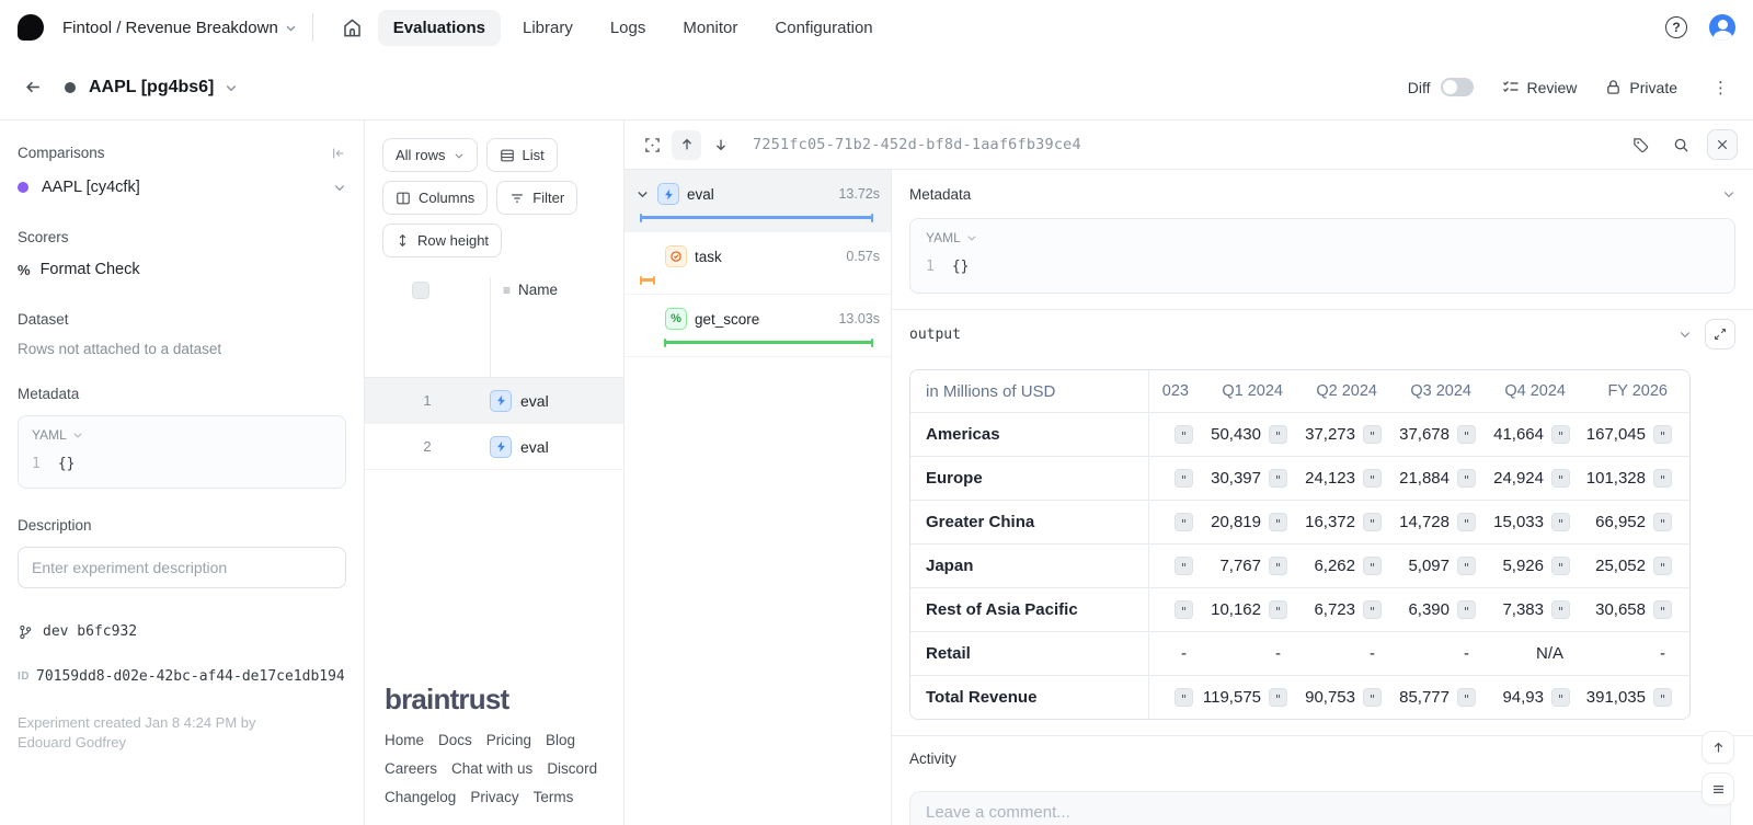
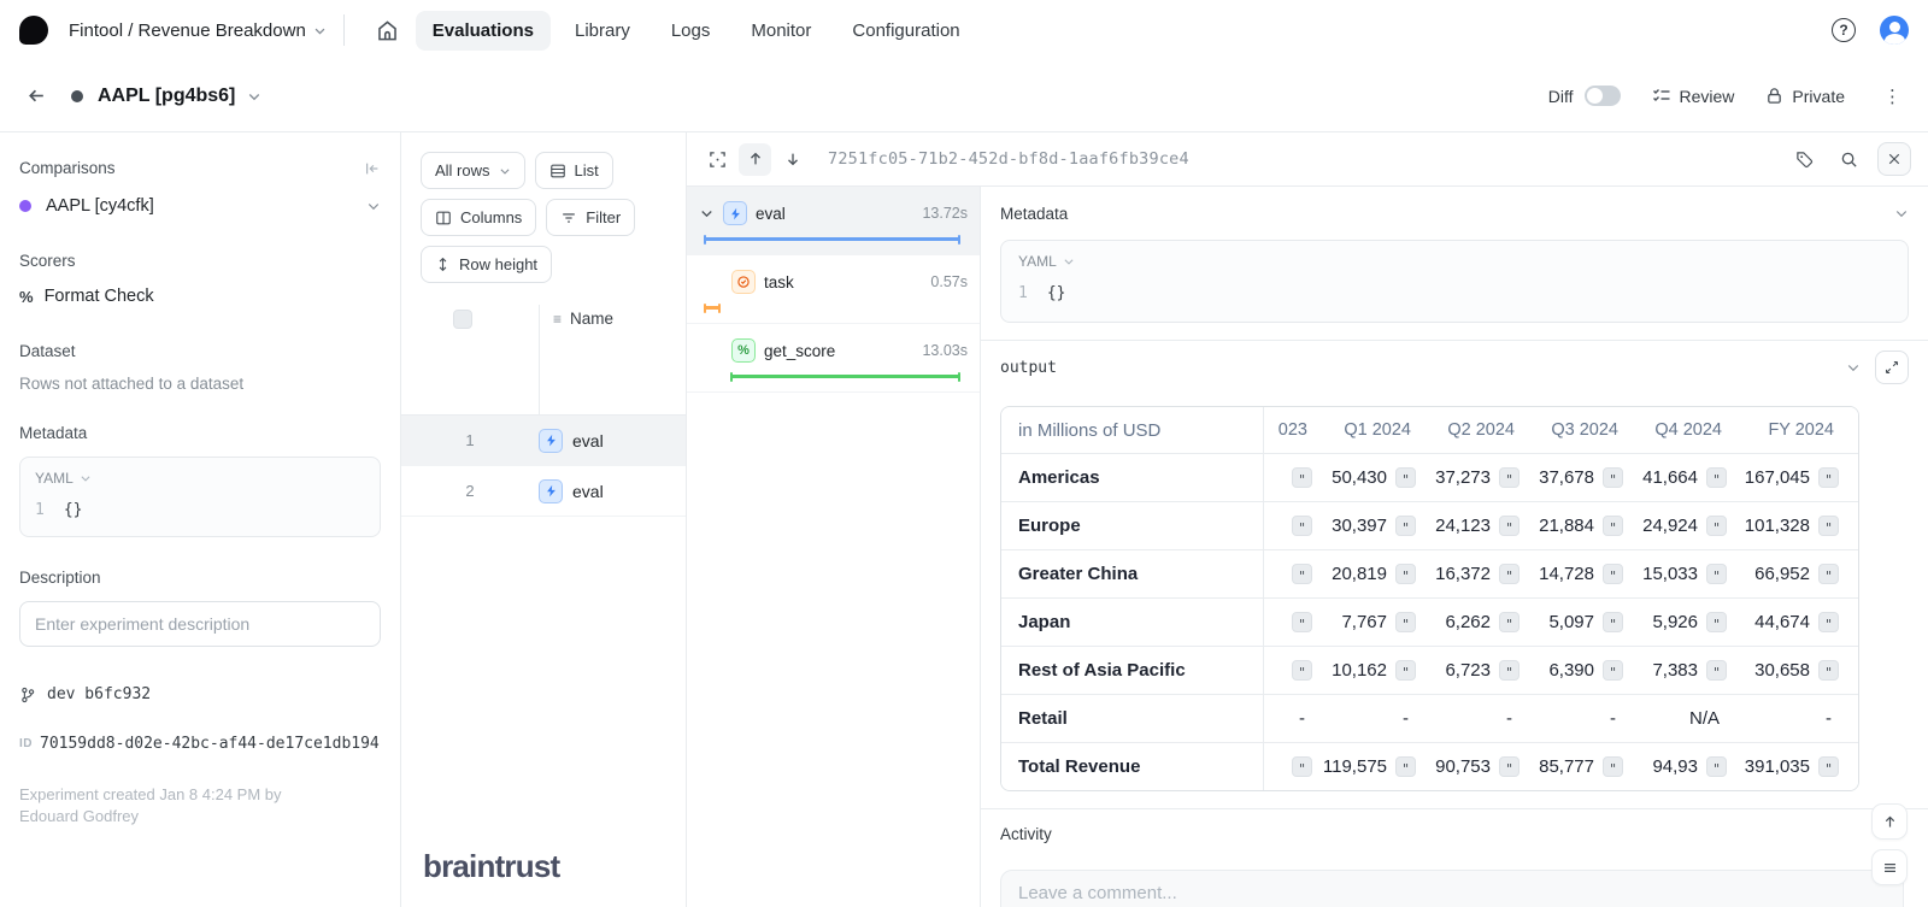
  Fintool / Revenue Breakdown
  Evaluations
  Library
  Logs
  Monitor
  Configuration
  ?
  AAPL [pg4bs6]
  Diff
  Review
  Private
  ⋮
  Comparisons
  AAPL [cy4cfk]
  Scorers
  %
  Format Check
  Dataset
  Rows not attached to a dataset
  Metadata
  YAML
  1
  {}
  Description
  Enter experiment description
  dev b6fc932
  ID
  70159dd8-d02e-42bc-af44-de17ce1db194
  Experiment created Jan 8 4:24 PM by Edouard Godfrey
  All rows
  List
  Columns
  Filter
  Row height
  ≡
  Name
  1
  eval
  2
  eval
  braintrust
- Home
- Docs
- Pricing
- Blog
- Careers
- Chat with us
- Discord
- Changelog
- Privacy
- Terms
  7251fc05-71b2-452d-bf8d-1aaf6fb39ce4
  eval
  13.72s
  task
  0.57s
  %
  get_score
  13.03s
  Metadata
  YAML
  1
  {}
  output
  in Millions of USD
  023
  Q1 2024
  Q2 2024
  Q3 2024
  Q4 2024
- FY 2026
+ FY 2024
  Americas
  "
  50,430
  "
  37,273
  "
  37,678
  "
  41,664
  "
  167,045
  "
  Europe
  "
  30,397
  "
  24,123
  "
  21,884
  "
  24,924
  "
  101,328
  "
  Greater China
  "
  20,819
  "
  16,372
  "
  14,728
  "
  15,033
  "
  66,952
  "
  Japan
  "
  7,767
  "
  6,262
  "
  5,097
  "
  5,926
  "
- 25,052
+ 44,674
  "
  Rest of Asia Pacific
  "
  10,162
  "
  6,723
  "
  6,390
  "
  7,383
  "
  30,658
  "
  Retail
  -
  -
  -
  -
  N/A
  -
  Total Revenue
  "
  119,575
  "
  90,753
  "
  85,777
  "
  94,93
  "
  391,035
  "
  Activity
  Leave a comment...
